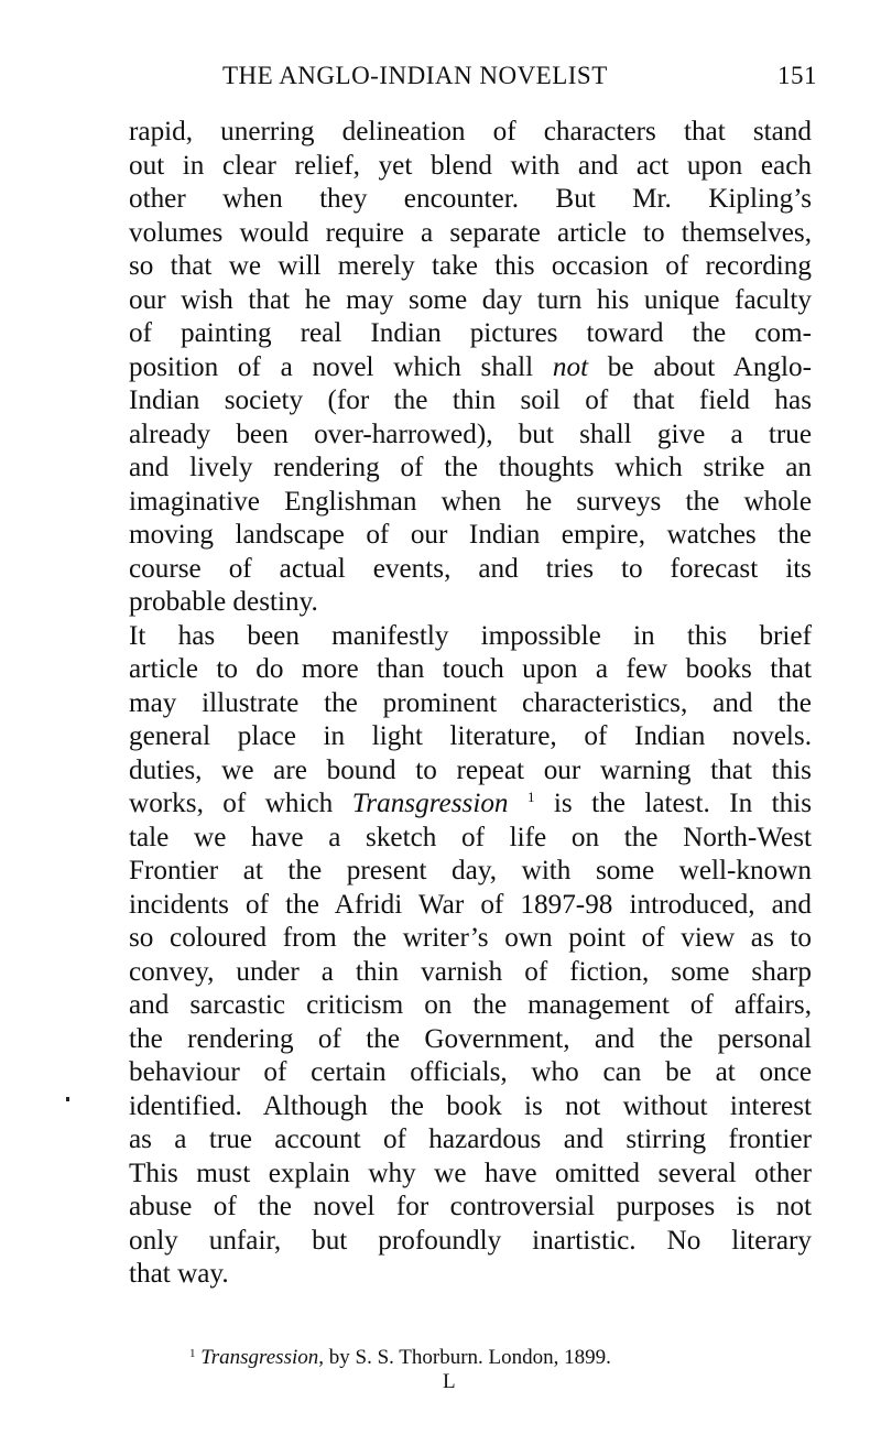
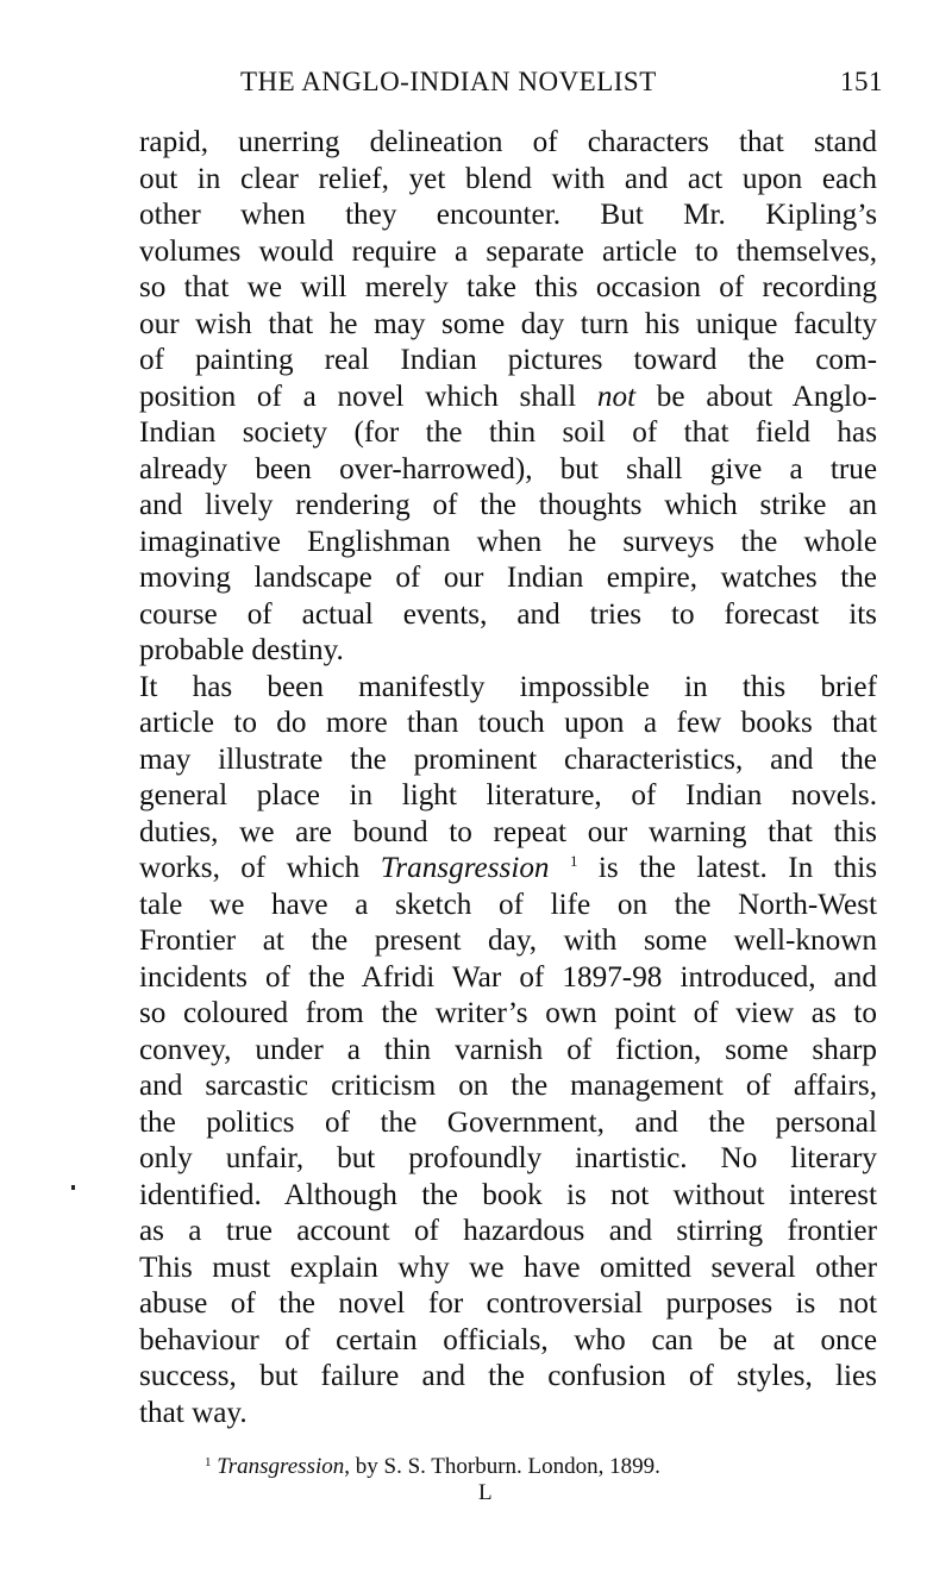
  THE ANGLO-INDIAN NOVELIST
  151
  rapid, unerring delineation of characters that stand
  out in clear relief, yet blend with and act upon each
  other when they encounter. But Mr. Kipling’s
  volumes would require a separate article to themselves,
  so that we will merely take this occasion of recording
  our wish that he may some day turn his unique faculty
  of painting real Indian pictures toward the com-
  position of a novel which shall not be about Anglo-
  Indian society (for the thin soil of that field has
  already been over-harrowed), but shall give a true
  and lively rendering of the thoughts which strike an
  imaginative Englishman when he surveys the whole
  moving landscape of our Indian empire, watches the
  course of actual events, and tries to forecast its
  probable destiny.
  It has been manifestly impossible in this brief
  article to do more than touch upon a few books that
  may illustrate the prominent characteristics, and the
  general place in light literature, of Indian novels.
  duties, we are bound to repeat our warning that this
  works, of which Transgression 1 is the latest. In this
  tale we have a sketch of life on the North-West
  Frontier at the present day, with some well-known
  incidents of the Afridi War of 1897-98 introduced, and
  so coloured from the writer’s own point of view as to
  convey, under a thin varnish of fiction, some sharp
  and sarcastic criticism on the management of affairs,
- the rendering of the Government, and the personal
+ the politics of the Government, and the personal
- behaviour of certain officials, who can be at once
+ only unfair, but profoundly inartistic. No literary
  identified. Although the book is not without interest
  as a true account of hazardous and stirring frontier
  This must explain why we have omitted several other
  abuse of the novel for controversial purposes is not
- only unfair, but profoundly inartistic. No literary
+ behaviour of certain officials, who can be at once
+ success, but failure and the confusion of styles, lies
  that way.
  1 Transgression, by S. S. Thorburn. London, 1899.
  L
